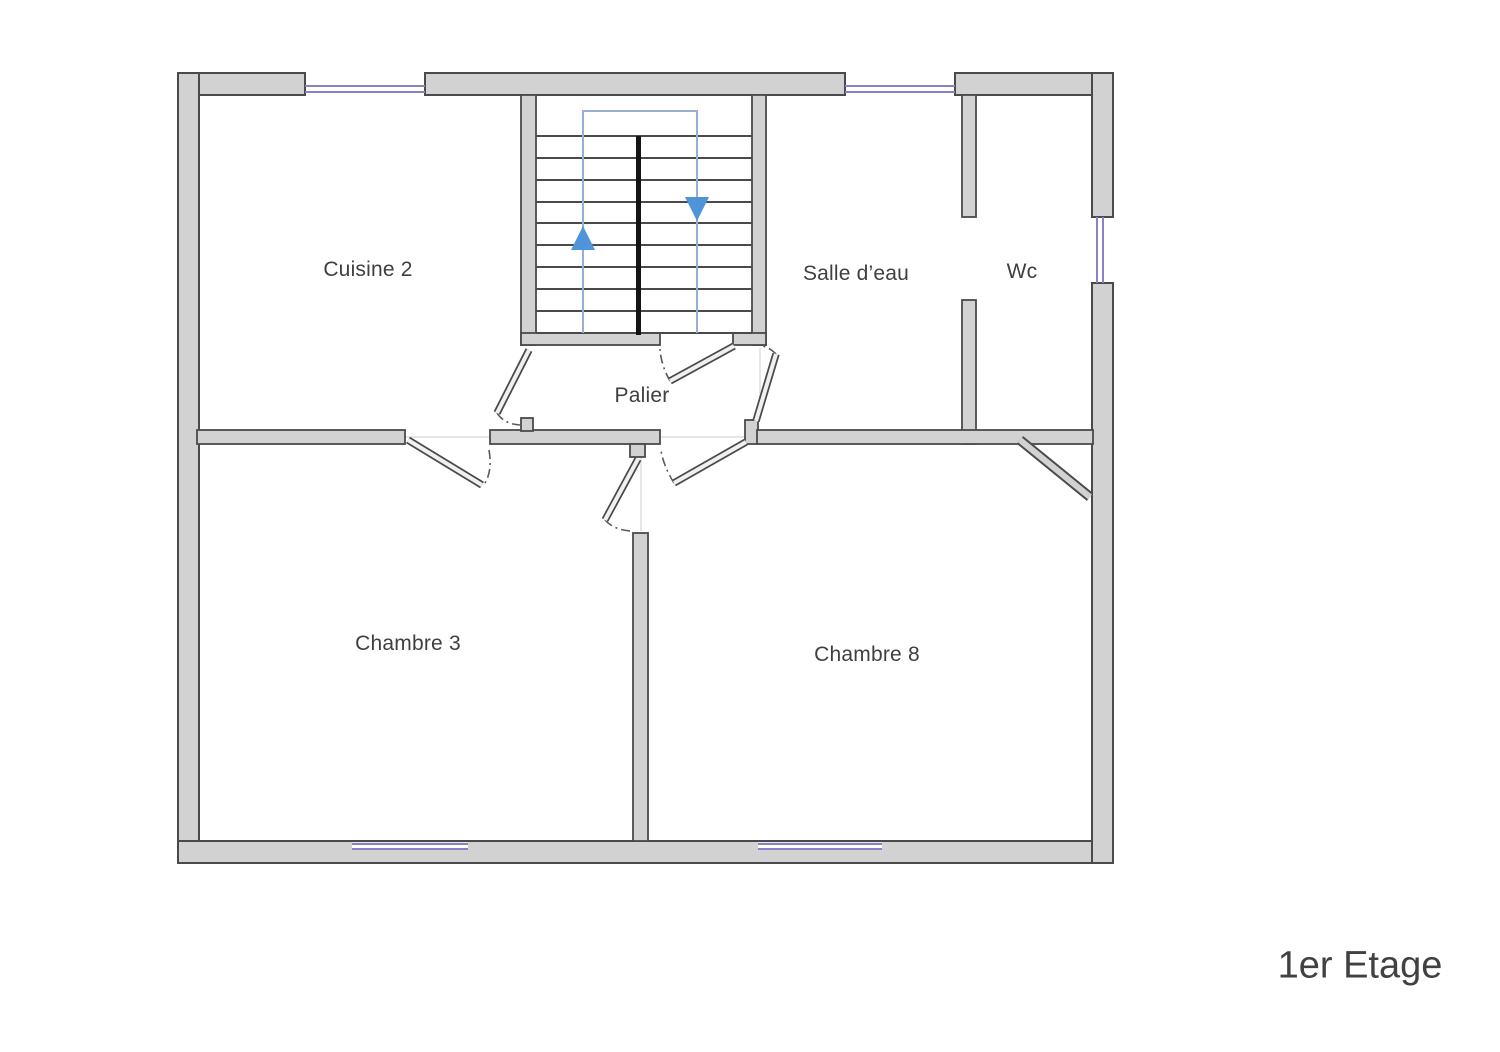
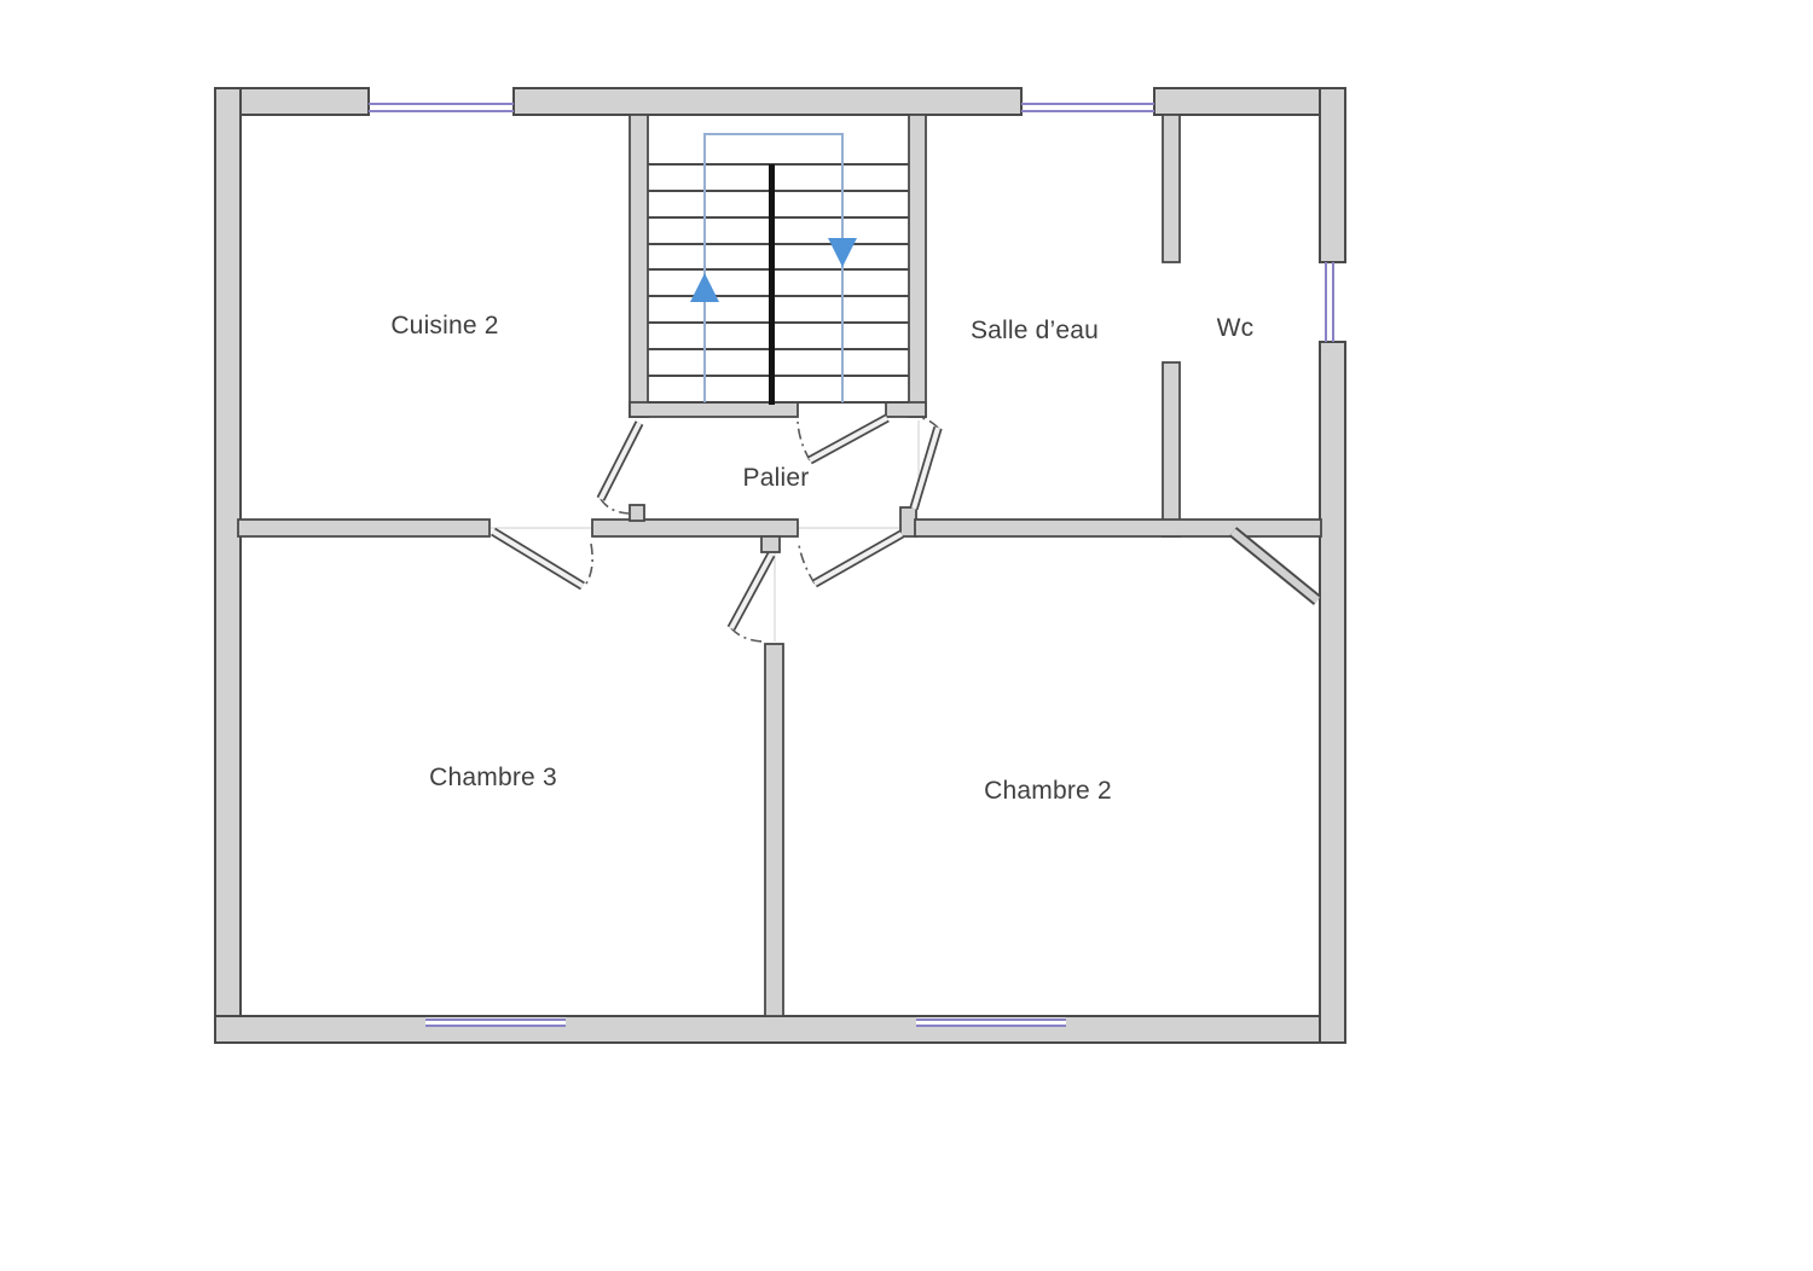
  Cuisine 2
  Salle d’eau
  Wc
  Palier
  Chambre 3
- Chambre 8
+ Chambre 2
- 1er Etage
